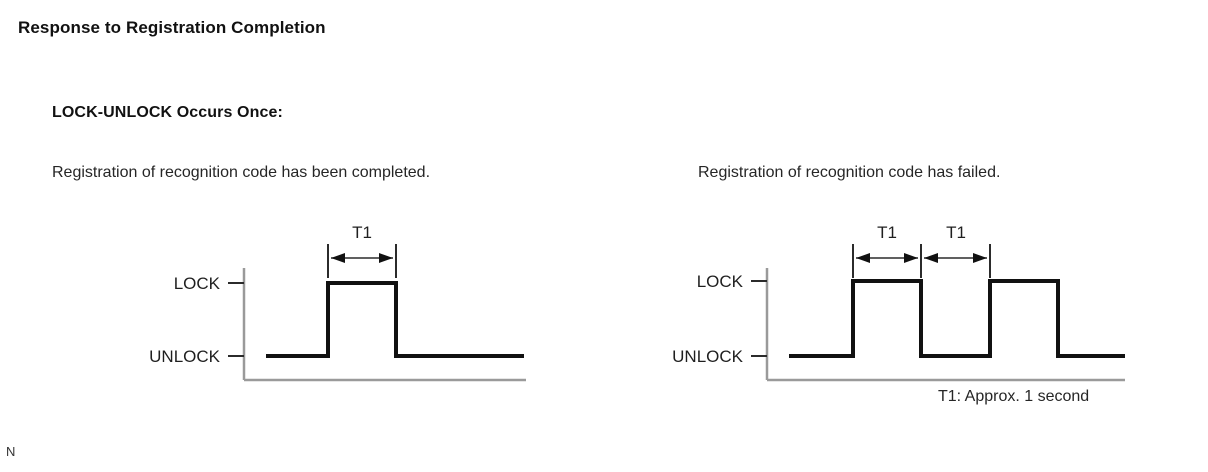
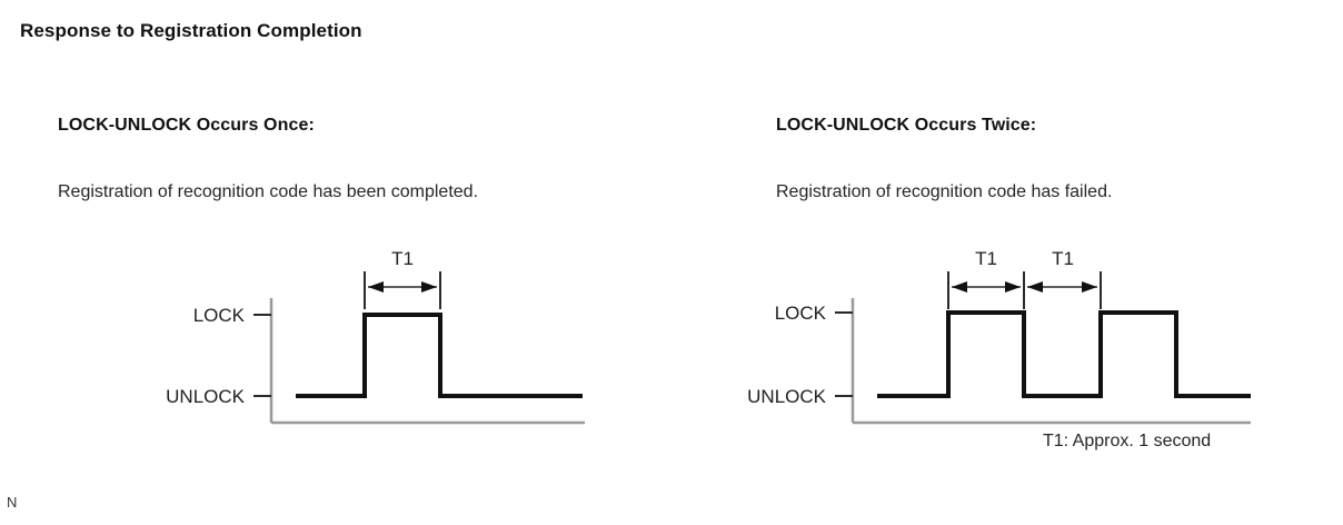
  Response to Registration Completion
  LOCK-UNLOCK Occurs Once:
  Registration of recognition code has been completed.
  T1
  LOCK
  UNLOCK
+ LOCK-UNLOCK Occurs Twice:
  Registration of recognition code has failed.
  T1
  T1
  LOCK
  UNLOCK
  T1: Approx. 1 second
  N
